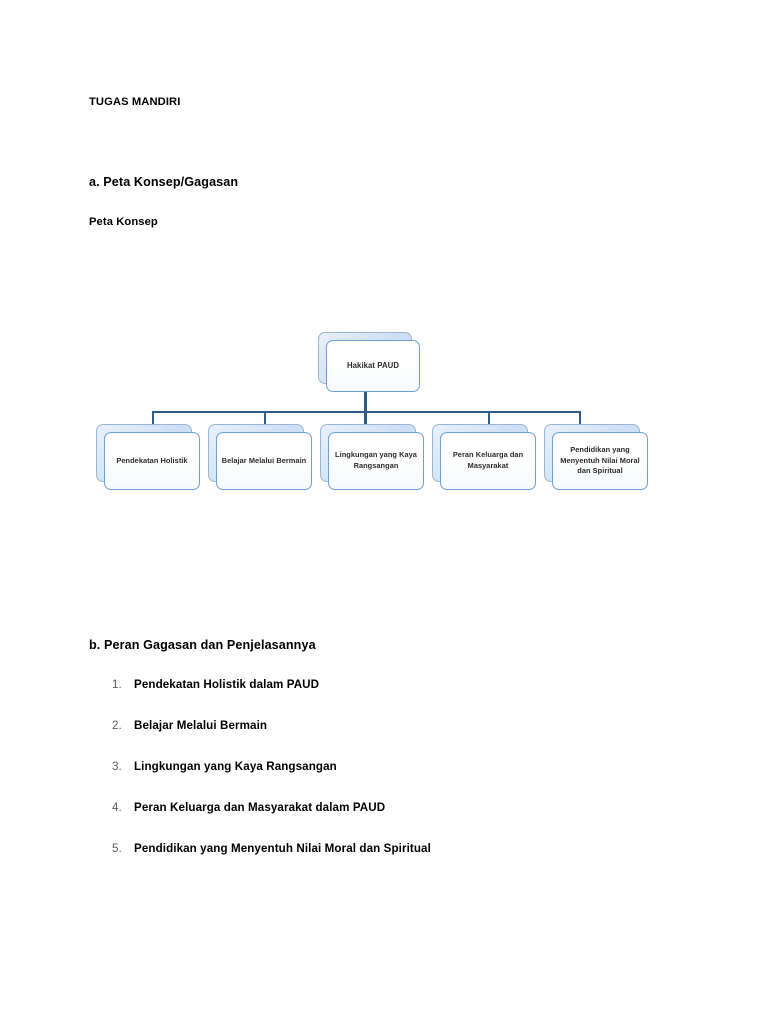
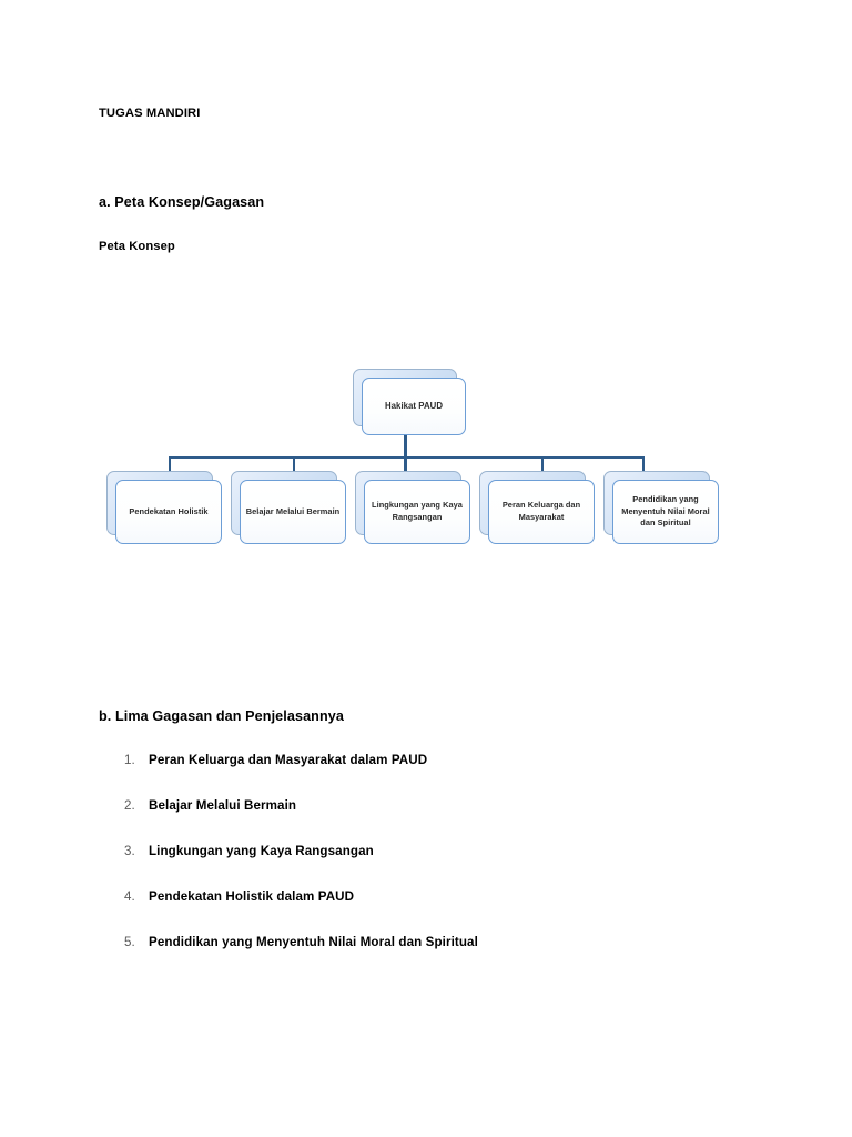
  TUGAS MANDIRI
  a. Peta Konsep/Gagasan
  Peta Konsep
  Hakikat PAUD
  Pendekatan Holistik
  Belajar Melalui Bermain
  Lingkungan yang Kaya Rangsangan
  Peran Keluarga dan Masyarakat
  Pendidikan yang Menyentuh Nilai Moral dan Spiritual
- b. Peran Gagasan dan Penjelasannya
+ b. Lima Gagasan dan Penjelasannya
  1.
- Pendekatan Holistik dalam PAUD
+ Peran Keluarga dan Masyarakat dalam PAUD
  2.
  Belajar Melalui Bermain
  3.
  Lingkungan yang Kaya Rangsangan
  4.
- Peran Keluarga dan Masyarakat dalam PAUD
+ Pendekatan Holistik dalam PAUD
  5.
  Pendidikan yang Menyentuh Nilai Moral dan Spiritual
